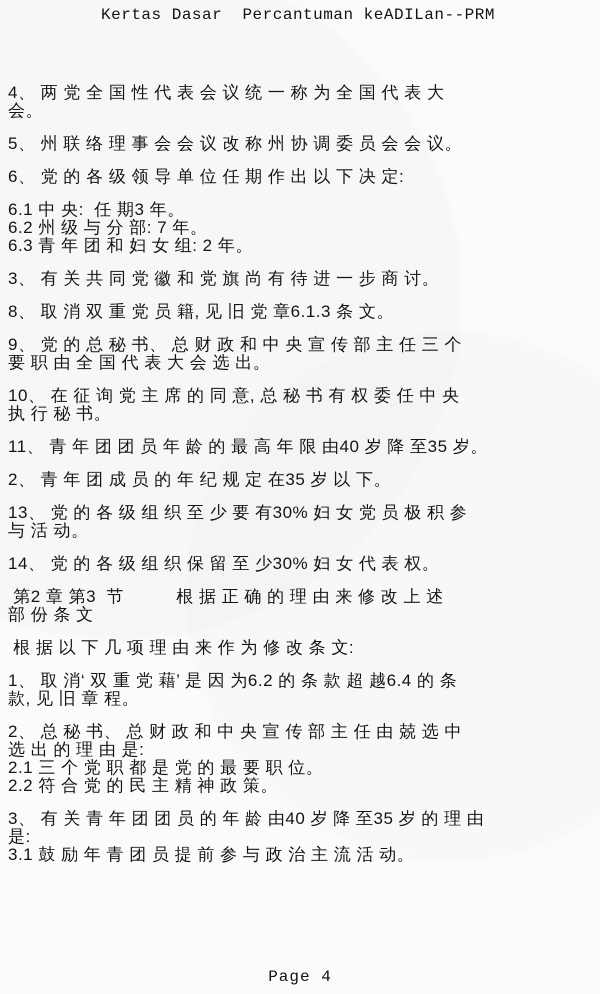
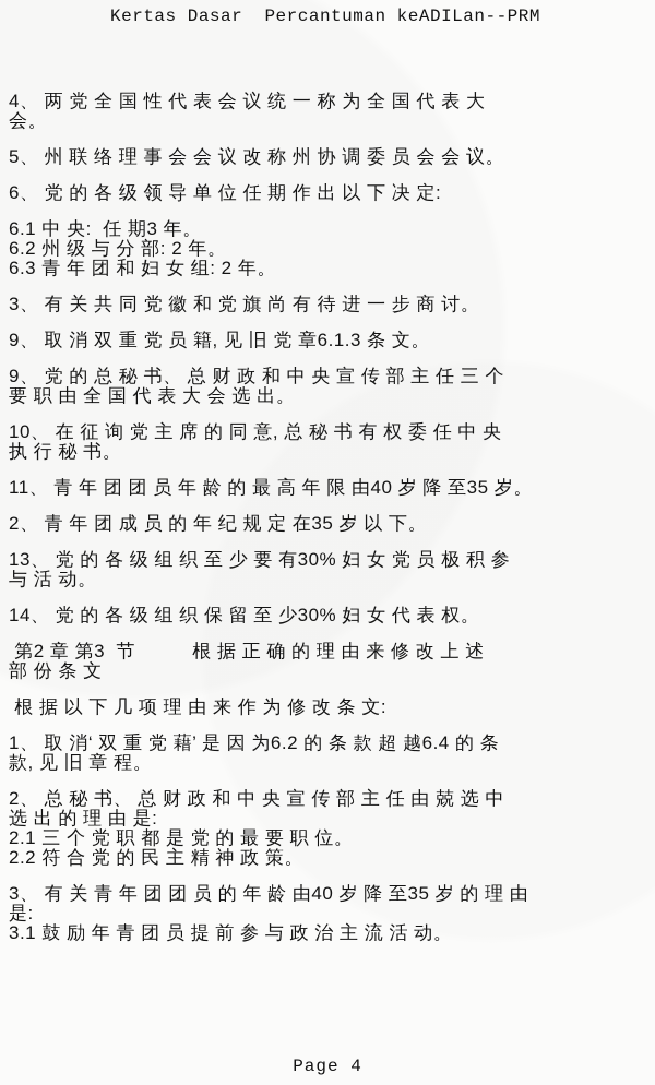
  Kertas Dasar Percantuman keADILan--PRM
  4、 两 党 全 国 性 代 表 会 议 统 一 称 为 全 国 代 表 大
  会。
  5、 州 联 络 理 事 会 会 议 改 称 州 协 调 委 员 会 会 议。
  6、 党 的 各 级 领 导 单 位 任 期 作 出 以 下 决 定:
  6.1 中 央: 任 期3 年。
- 6.2 州 级 与 分 部: 7 年。
+ 6.2 州 级 与 分 部: 2 年。
  6.3 青 年 团 和 妇 女 组: 2 年。
  3、 有 关 共 同 党 徽 和 党 旗 尚 有 待 进 一 步 商 讨。
- 8、 取 消 双 重 党 员 籍, 见 旧 党 章6.1.3 条 文。
+ 9、 取 消 双 重 党 员 籍, 见 旧 党 章6.1.3 条 文。
  9、 党 的 总 秘 书、 总 财 政 和 中 央 宣 传 部 主 任 三 个
  要 职 由 全 国 代 表 大 会 选 出。
  10、 在 征 询 党 主 席 的 同 意, 总 秘 书 有 权 委 任 中 央
  执 行 秘 书。
  11、 青 年 团 团 员 年 龄 的 最 高 年 限 由40 岁 降 至35 岁。
  2、 青 年 团 成 员 的 年 纪 规 定 在35 岁 以 下。
  13、 党 的 各 级 组 织 至 少 要 有30% 妇 女 党 员 极 积 参
  与 活 动。
  14、 党 的 各 级 组 织 保 留 至 少30% 妇 女 代 表 权。
  第2 章 第3 节 根 据 正 确 的 理 由 来 修 改 上 述
  部 份 条 文
  根 据 以 下 几 项 理 由 来 作 为 修 改 条 文:
  1、 取 消‘ 双 重 党 藉’ 是 因 为6.2 的 条 款 超 越6.4 的 条
  款, 见 旧 章 程。
  2、 总 秘 书、 总 财 政 和 中 央 宣 传 部 主 任 由 兢 选 中
  选 出 的 理 由 是:
  2.1 三 个 党 职 都 是 党 的 最 要 职 位。
  2.2 符 合 党 的 民 主 精 神 政 策。
  3、 有 关 青 年 团 团 员 的 年 龄 由40 岁 降 至35 岁 的 理 由
  是:
  3.1 鼓 励 年 青 团 员 提 前 参 与 政 治 主 流 活 动。
  Page 4
